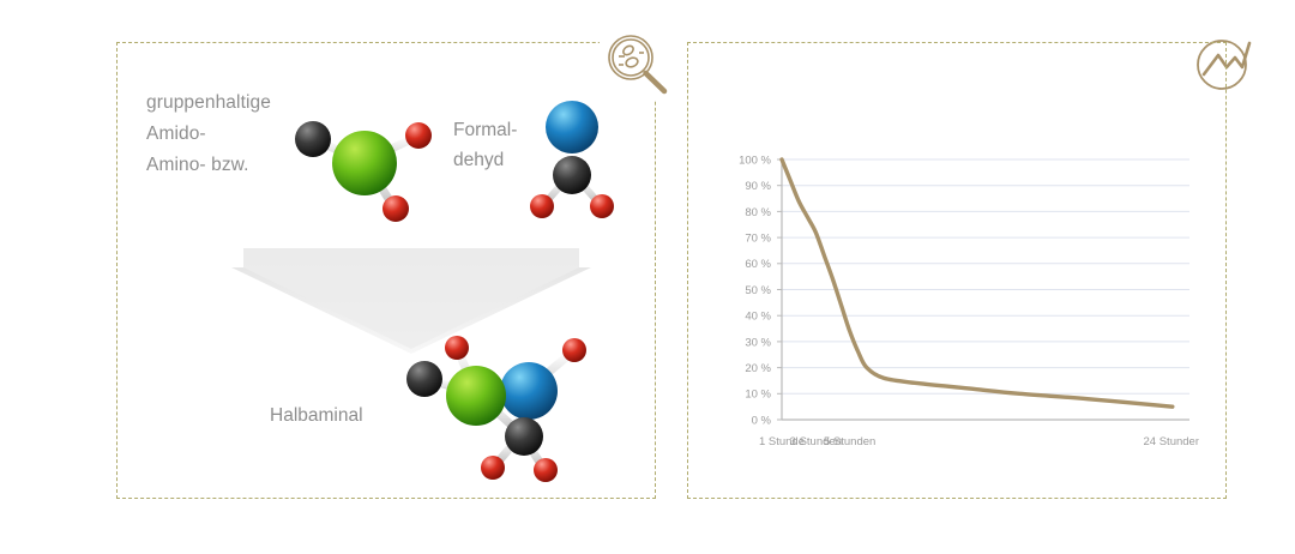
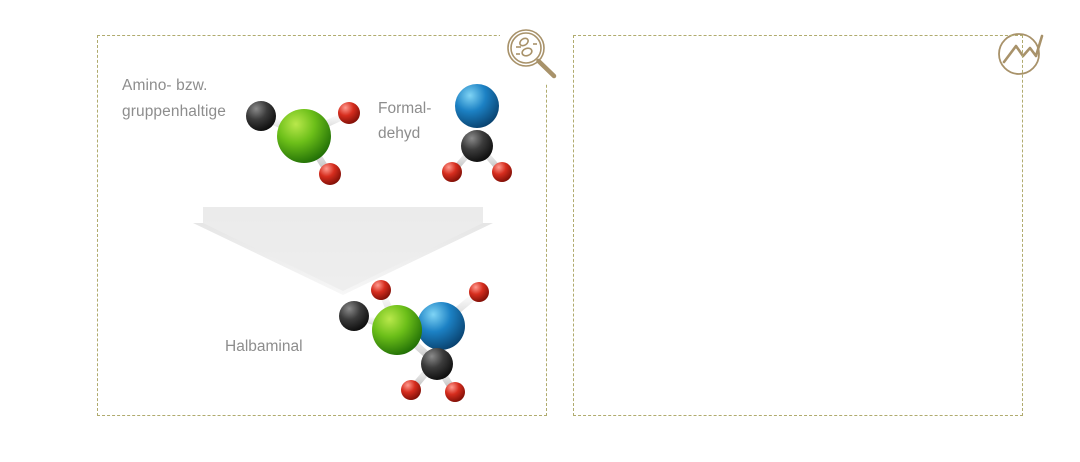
- gruppenhaltige
+ Amino- bzw.
- Amido-
- Amino- bzw.
+ gruppenhaltige
  Formal-
  dehyd
  Halbaminal
- 100 %
- 90 %
- 80 %
- 70 %
- 60 %
- 50 %
- 40 %
- 30 %
- 20 %
- 10 %
- 0 %
- 1 Stunde
- 3 Stunden
- 5 Stunden
- 24 Stunden
